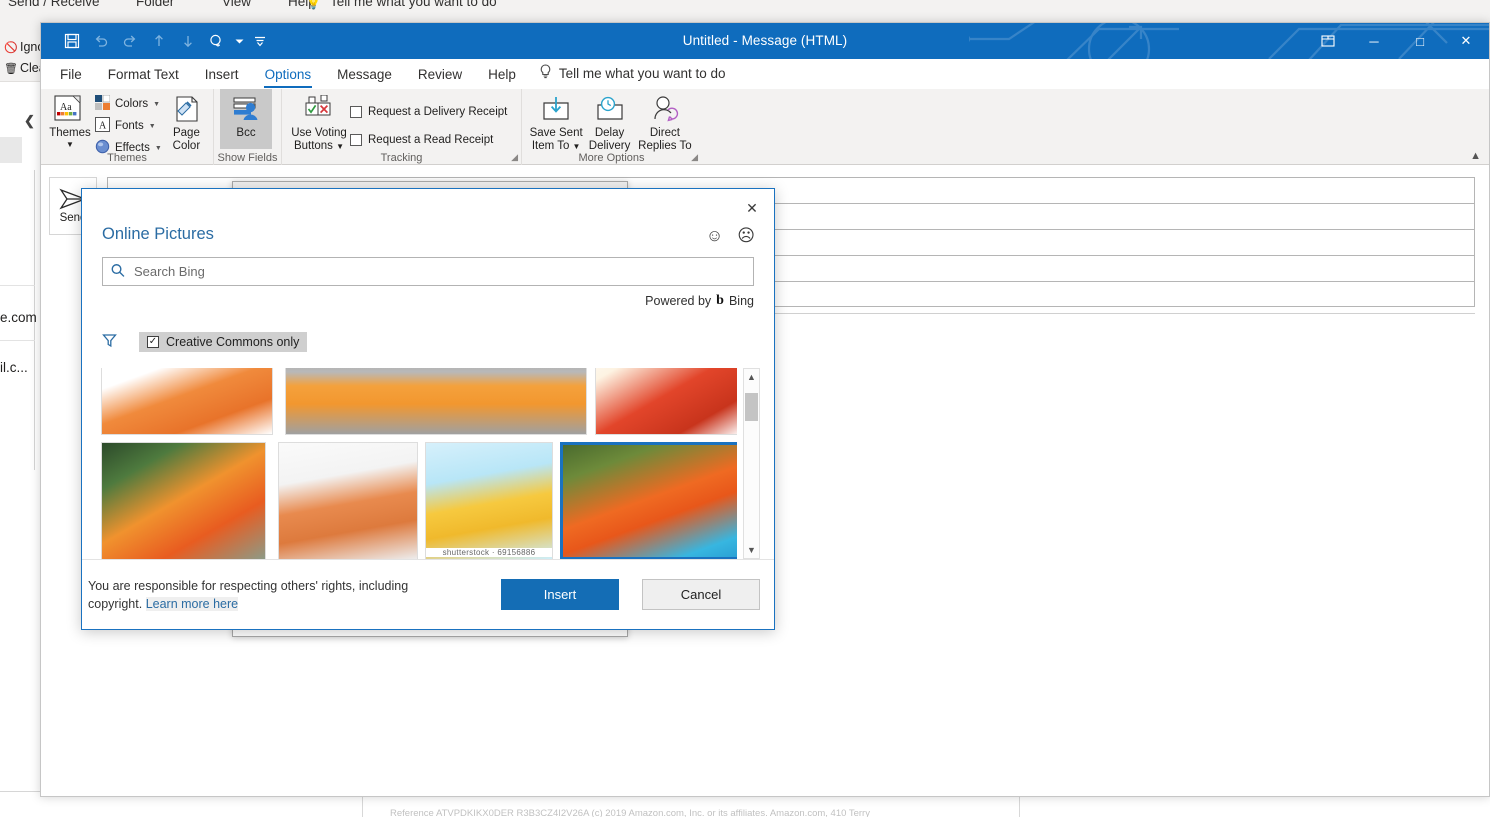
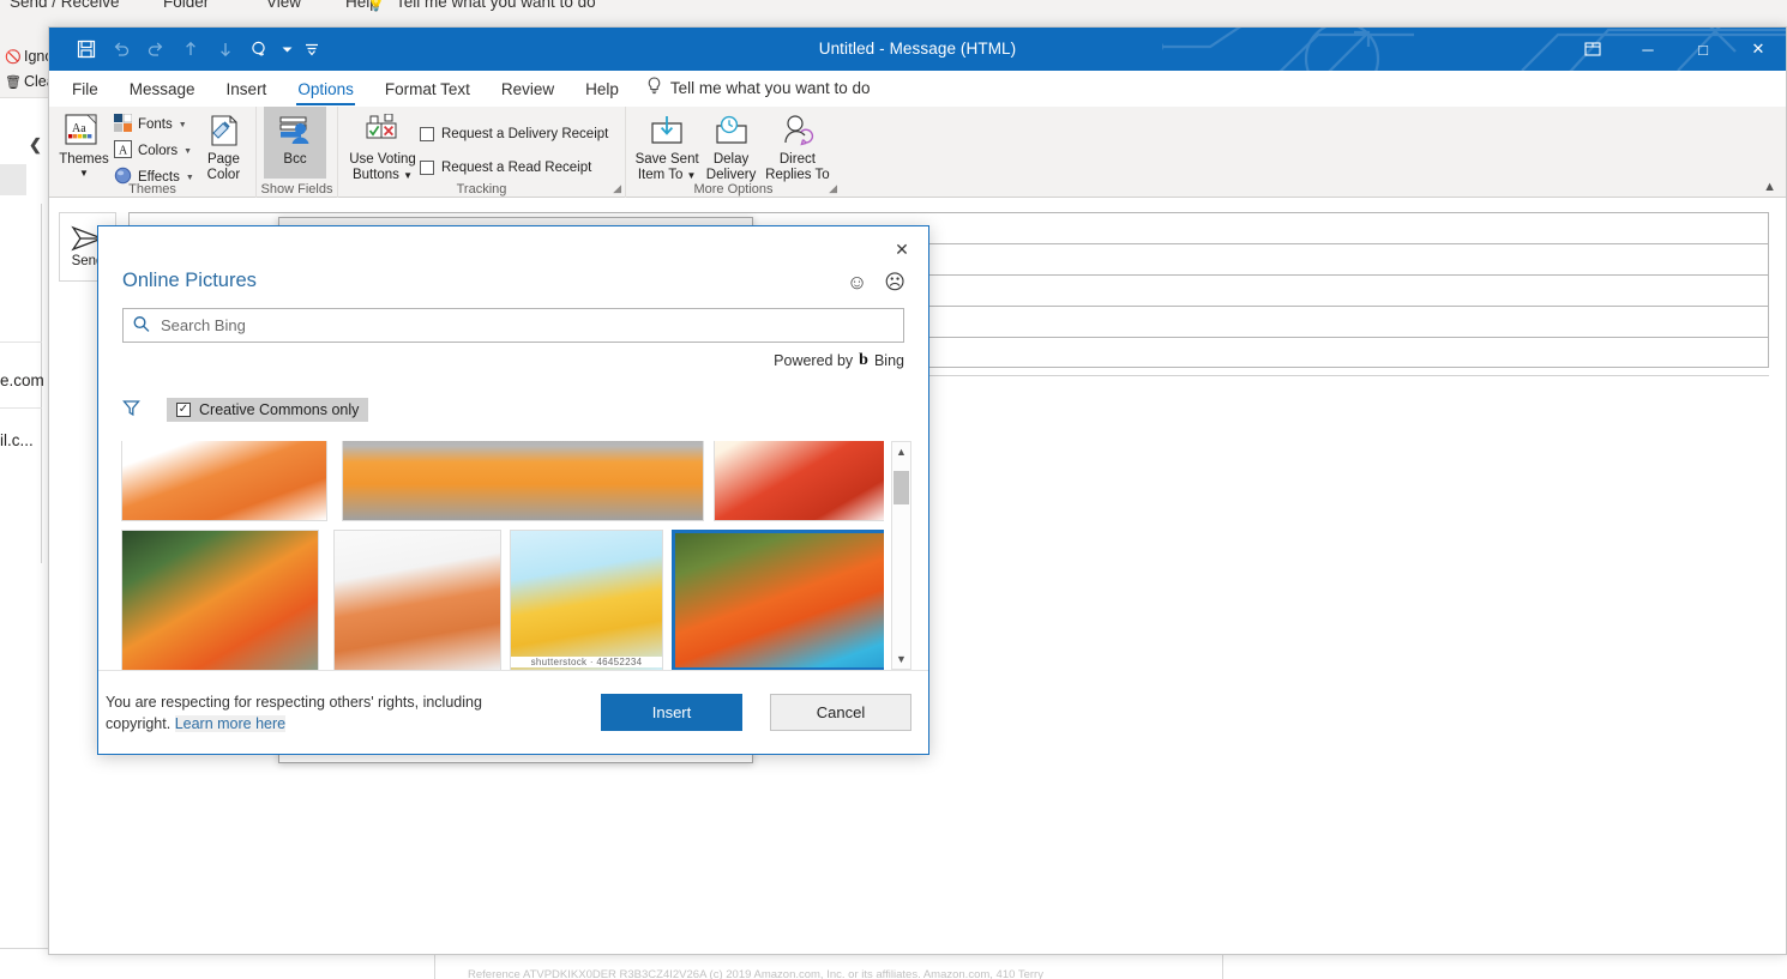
  Send / Receive
  Folder
  View
  Help
  💡
  Tell me what you want to do
  🚫 Ign
  🗑 Cle
  ❮
  e.com
  il.c...
  Reference ATVPDKIKX0DER R3B3CZ4I2V26A (c) 2019 Amazon.com, Inc. or its affiliates. Amazon.com, 410 Terry
  Untitled - Message (HTML)
  ─
  □
  ✕
  File
- Format Text
+ Message
  Insert
  Options
- Message
+ Format Text
  Review
  Help
  Tell me what you want to do
  Aa
  Themes
  ▼
- Colors
+ Fonts
  A
- Fonts
+ Colors
  Effects
  Page Color
  Themes
  Bcc
  Show Fields
  Use Voting
  Buttons ▼
  Request a Delivery Receipt
  Request a Read Receipt
  Tracking
  ◢
  Save Sent
  Item To ▼
  Delay
  Delivery
  Direct
  Replies To
  More Options
  ◢
  ▲
  Sen
  ✕
  Online Pictures
  ☺
  ☹
  Search Bing
  Powered by
  b
  Bing
  ✓
  Creative Commons only
- shutterstock · 69156886
+ shutterstock · 46452234
  ▲
  ▼
- You are responsible for respecting others' rights, including
+ You are respecting for respecting others' rights, including
  copyright. Learn more here
  Insert
  Cancel
